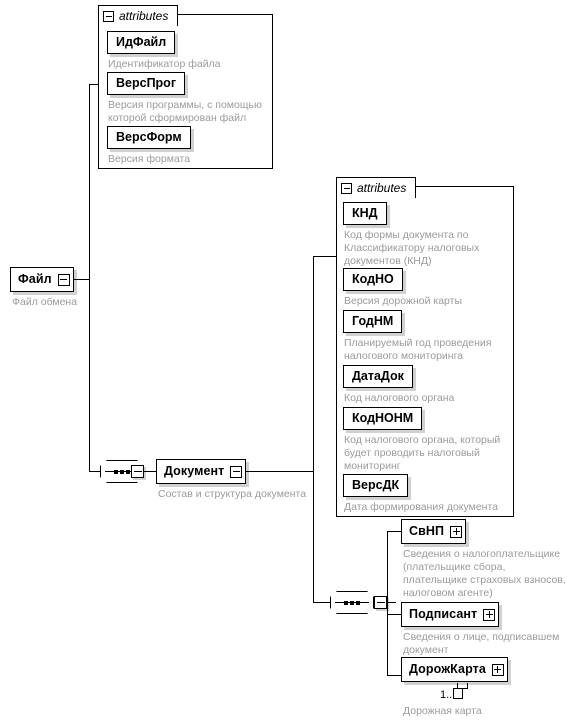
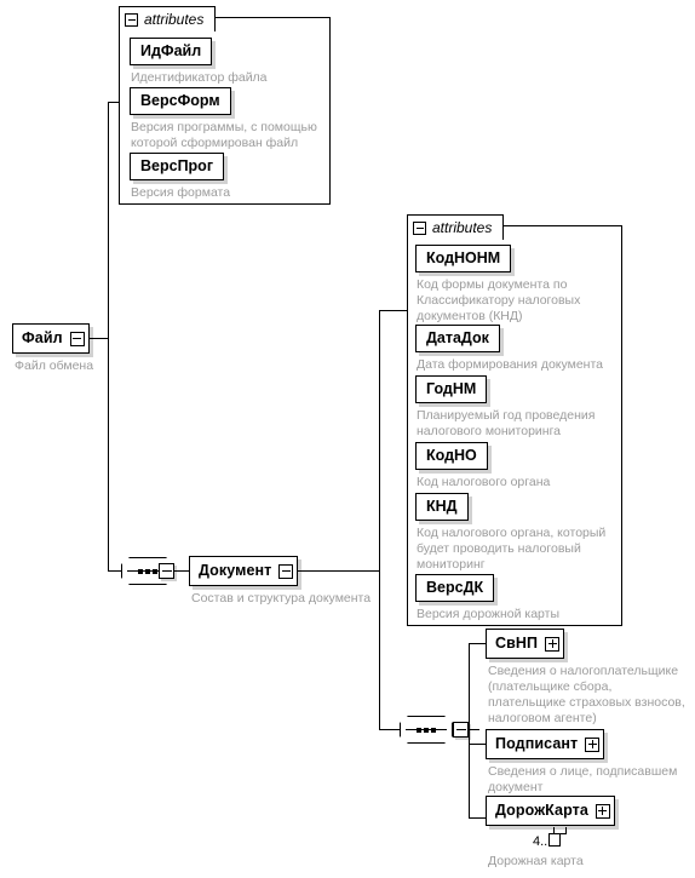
  Файл
  Файл обмена
  attributes
  ИдФайл
  Идентификатор файла
- ВерсПрог
+ ВерсФорм
  Версия программы, с помощью
  которой сформирован файл
- ВерсФорм
+ ВерсПрог
  Версия формата
  Документ
  Состав и структура документа
  attributes
- КНД
+ КодНОНМ
  Код формы документа по
  Классификатору налоговых
  документов (КНД)
- КодНО
+ ДатаДок
- Версия дорожной карты
+ Дата формирования документа
  ГодНМ
  Планируемый год проведения
  налогового мониторинга
- ДатаДок
+ КодНО
  Код налогового органа
- КодНОНМ
+ КНД
  Код налогового органа, который
  будет проводить налоговый
  мониторинг
  ВерсДК
- Дата формирования документа
+ Версия дорожной карты
  СвНП
  Сведения о налогоплательщике
  (плательщике сбора,
  плательщике страховых взносов,
  налоговом агенте)
  Подписант
  Сведения о лице, подписавшем
  документ
  ДорожКарта
- 1..
+ 4..
  Дорожная карта
